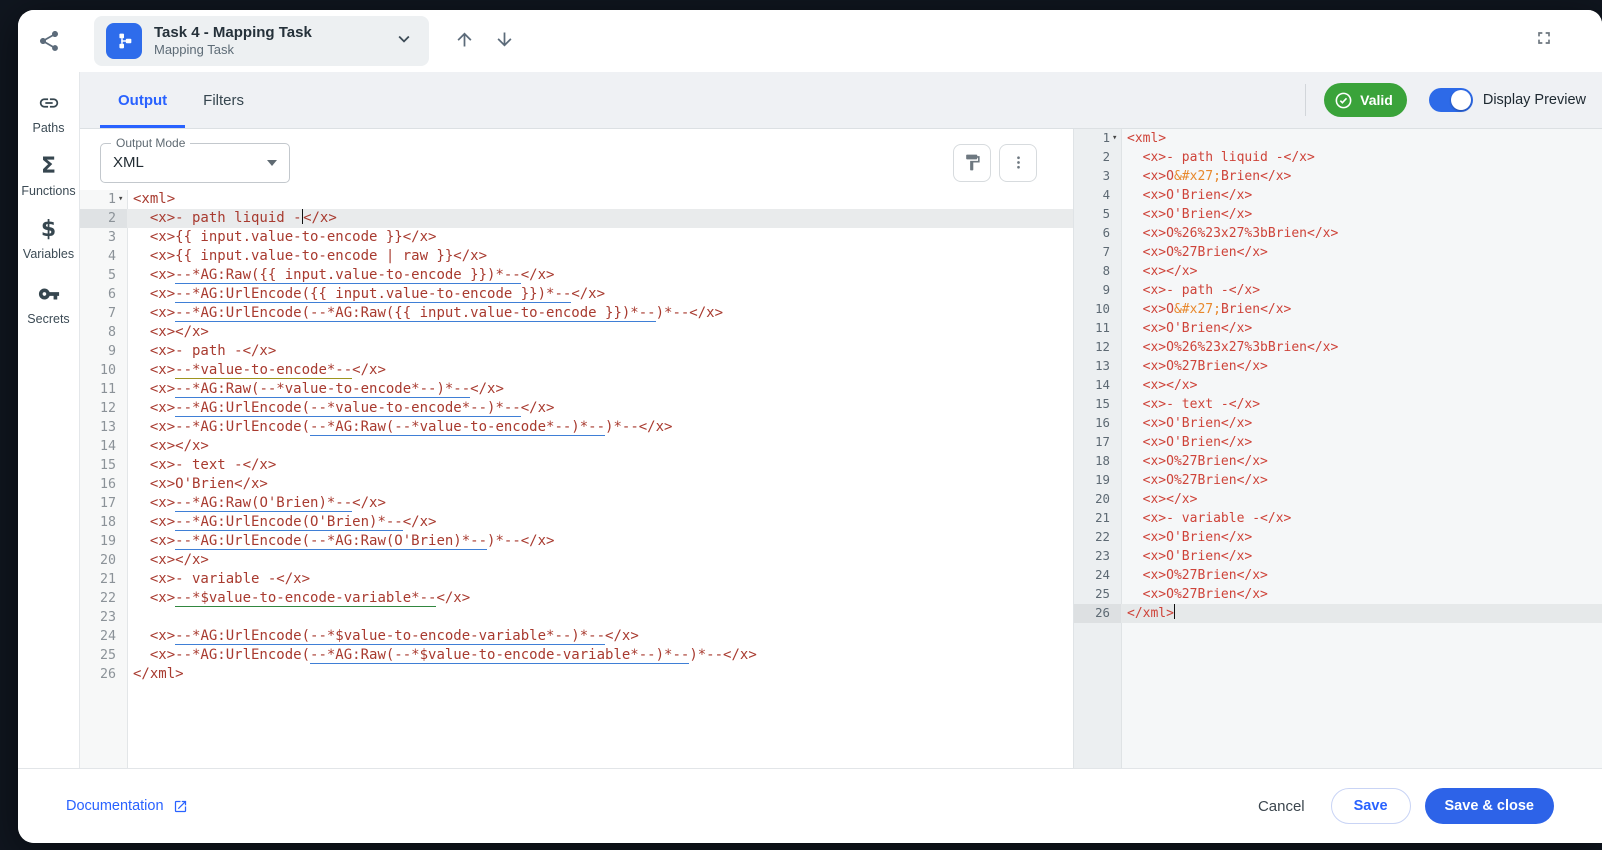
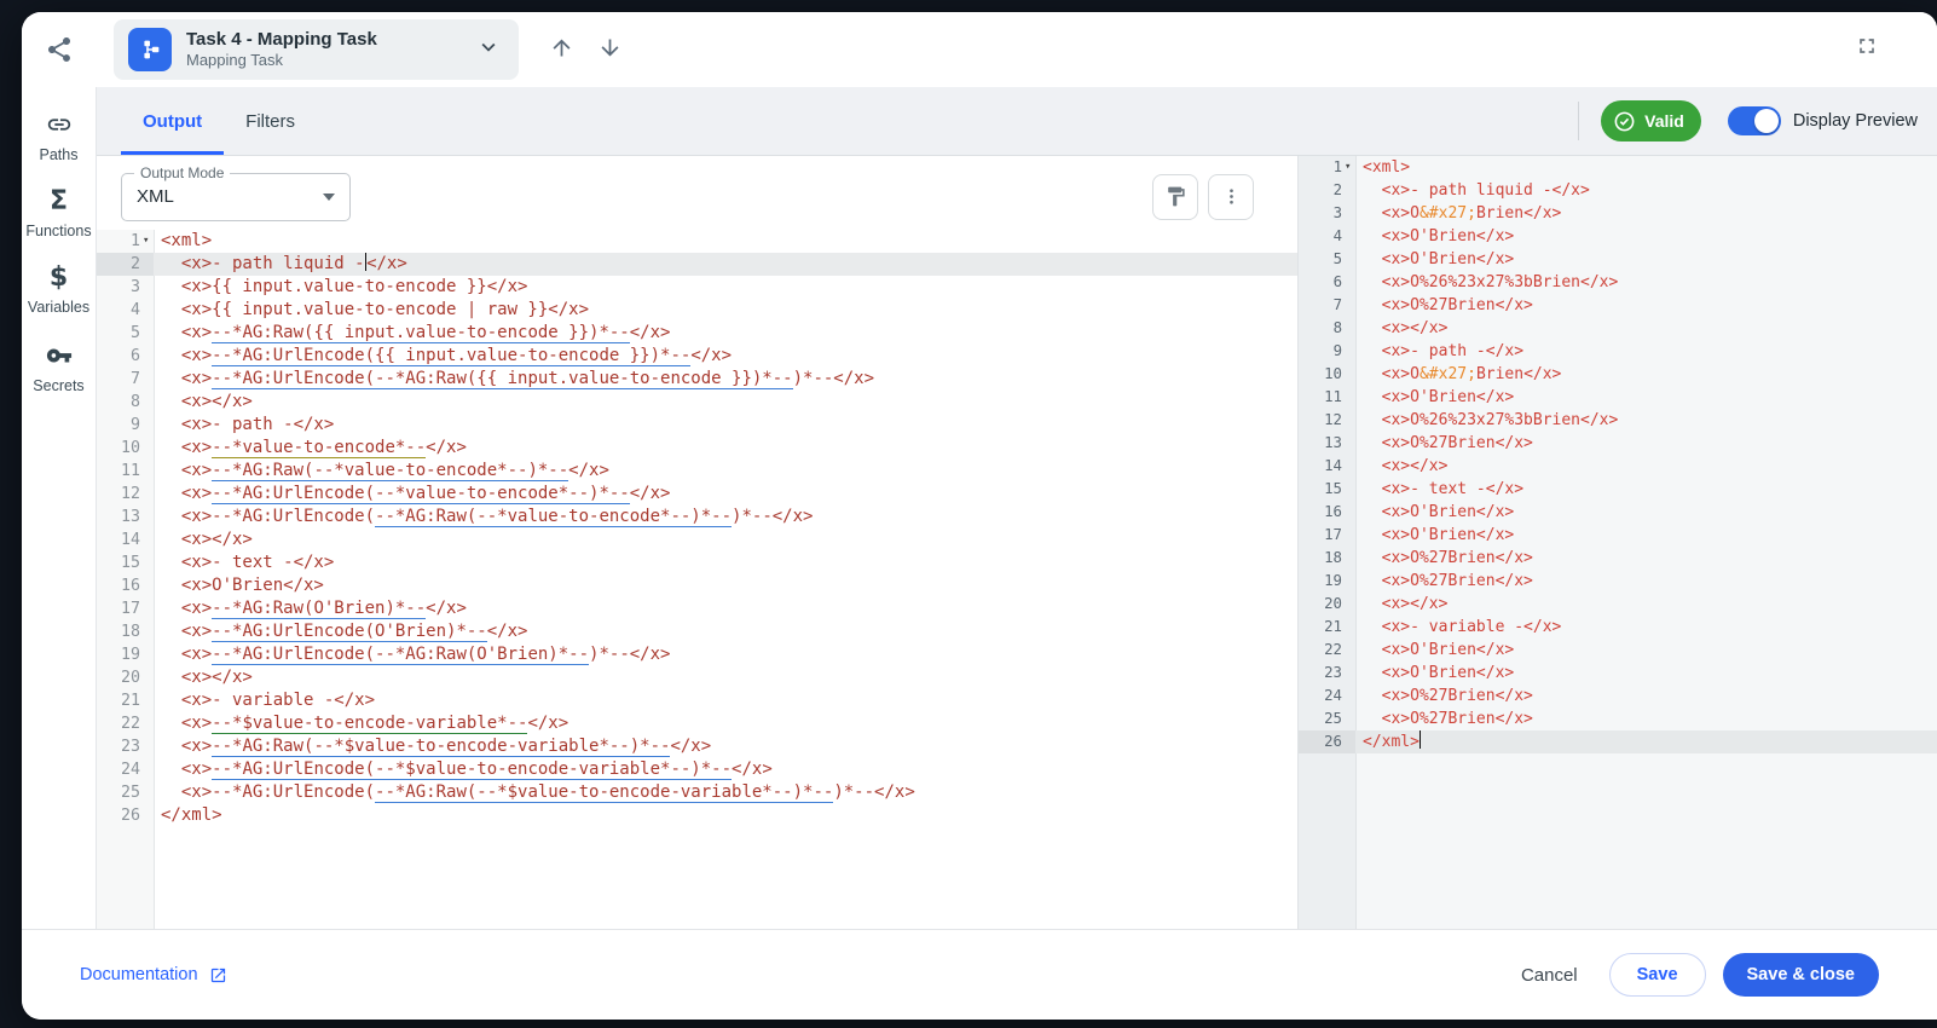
  Task 4 - Mapping Task
  Mapping Task
  Paths
  Σ
  Functions
  $
  Variables
  Secrets
  Output
  Filters
  Valid
  Display Preview
  Output Mode
  XML
  1
  ▾
  <xml>
  2
  <x>- path liquid -</x>
  3
  <x>{{ input.value-to-encode }}</x>
  4
  <x>{{ input.value-to-encode | raw }}</x>
  5
  <x>--*AG:Raw({{ input.value-to-encode }})*--</x>
  6
  <x>--*AG:UrlEncode({{ input.value-to-encode }})*--</x>
  7
  <x>--*AG:UrlEncode(--*AG:Raw({{ input.value-to-encode }})*--)*--</x>
  8
  <x></x>
  9
  <x>- path -</x>
  10
  <x>--*value-to-encode*--</x>
  11
  <x>--*AG:Raw(--*value-to-encode*--)*--</x>
  12
  <x>--*AG:UrlEncode(--*value-to-encode*--)*--</x>
  13
  <x>--*AG:UrlEncode(--*AG:Raw(--*value-to-encode*--)*--)*--</x>
  14
  <x></x>
  15
  <x>- text -</x>
  16
  <x>O'Brien</x>
  17
  <x>--*AG:Raw(O'Brien)*--</x>
  18
  <x>--*AG:UrlEncode(O'Brien)*--</x>
  19
  <x>--*AG:UrlEncode(--*AG:Raw(O'Brien)*--)*--</x>
  20
  <x></x>
  21
  <x>- variable -</x>
  22
  <x>--*$value-to-encode-variable*--</x>
  23
+ <x>--*AG:Raw(--*$value-to-encode-variable*--)*--</x>
  24
  <x>--*AG:UrlEncode(--*$value-to-encode-variable*--)*--</x>
  25
  <x>--*AG:UrlEncode(--*AG:Raw(--*$value-to-encode-variable*--)*--)*--</x>
  26
  </xml>
  1
  ▾
  <xml>
  2
  <x>- path liquid -</x>
  3
  <x>O&#x27;Brien</x>
  4
  <x>O'Brien</x>
  5
  <x>O'Brien</x>
  6
  <x>O%26%23x27%3bBrien</x>
  7
  <x>O%27Brien</x>
  8
  <x></x>
  9
  <x>- path -</x>
  10
  <x>O&#x27;Brien</x>
  11
  <x>O'Brien</x>
  12
  <x>O%26%23x27%3bBrien</x>
  13
  <x>O%27Brien</x>
  14
  <x></x>
  15
  <x>- text -</x>
  16
  <x>O'Brien</x>
  17
  <x>O'Brien</x>
  18
  <x>O%27Brien</x>
  19
  <x>O%27Brien</x>
  20
  <x></x>
  21
  <x>- variable -</x>
  22
  <x>O'Brien</x>
  23
  <x>O'Brien</x>
  24
  <x>O%27Brien</x>
  25
  <x>O%27Brien</x>
  26
  </xml>
  Documentation
  Cancel
  Save
  Save & close
